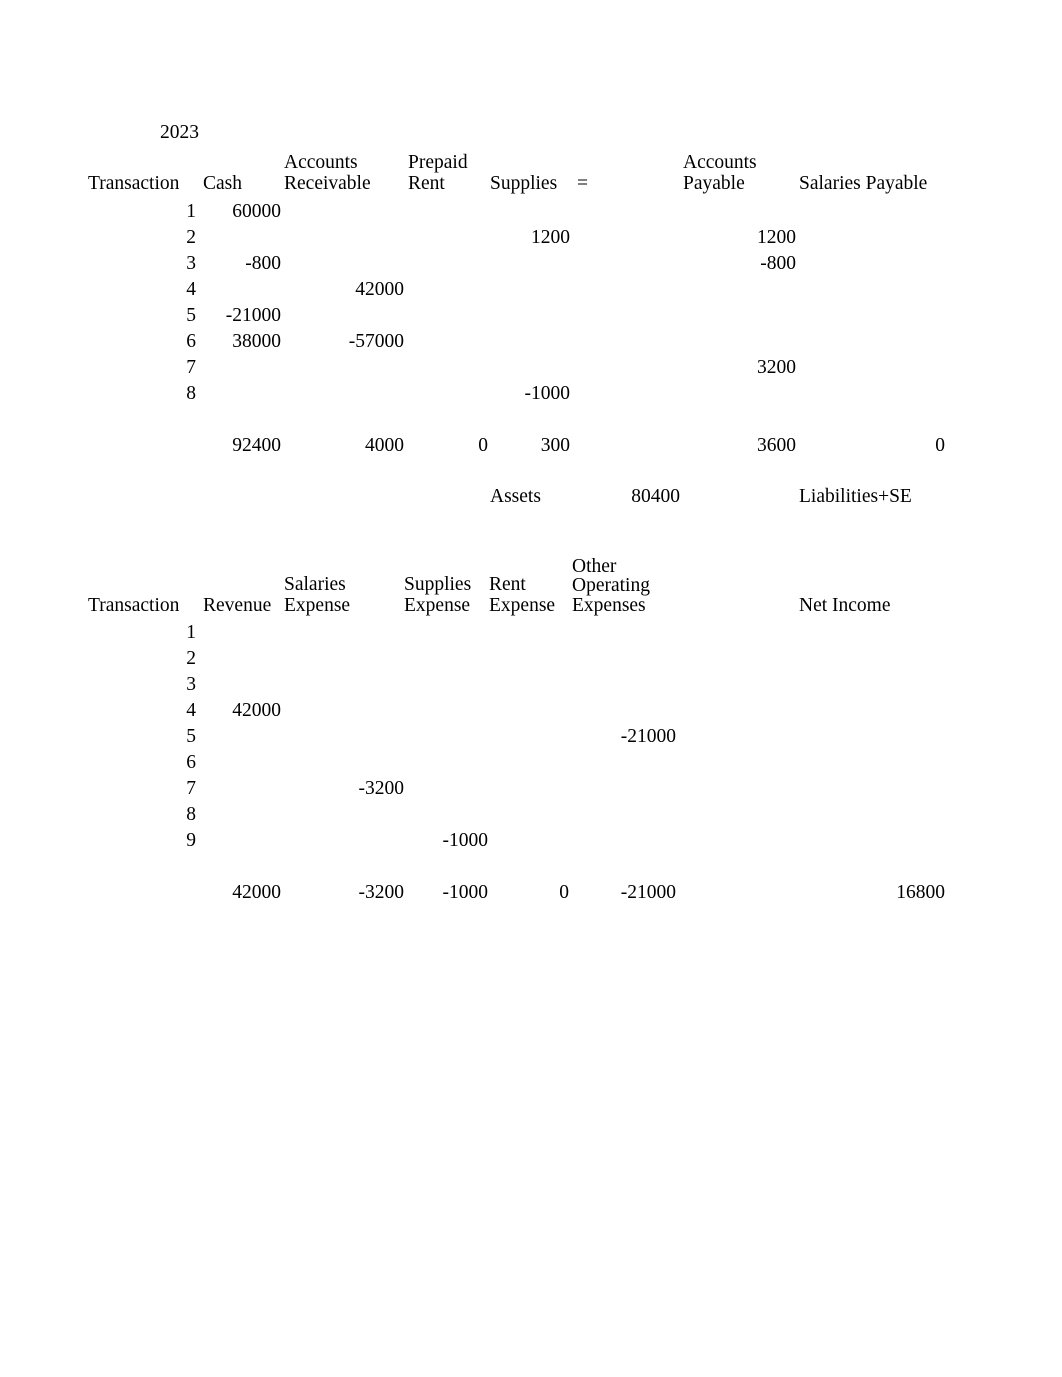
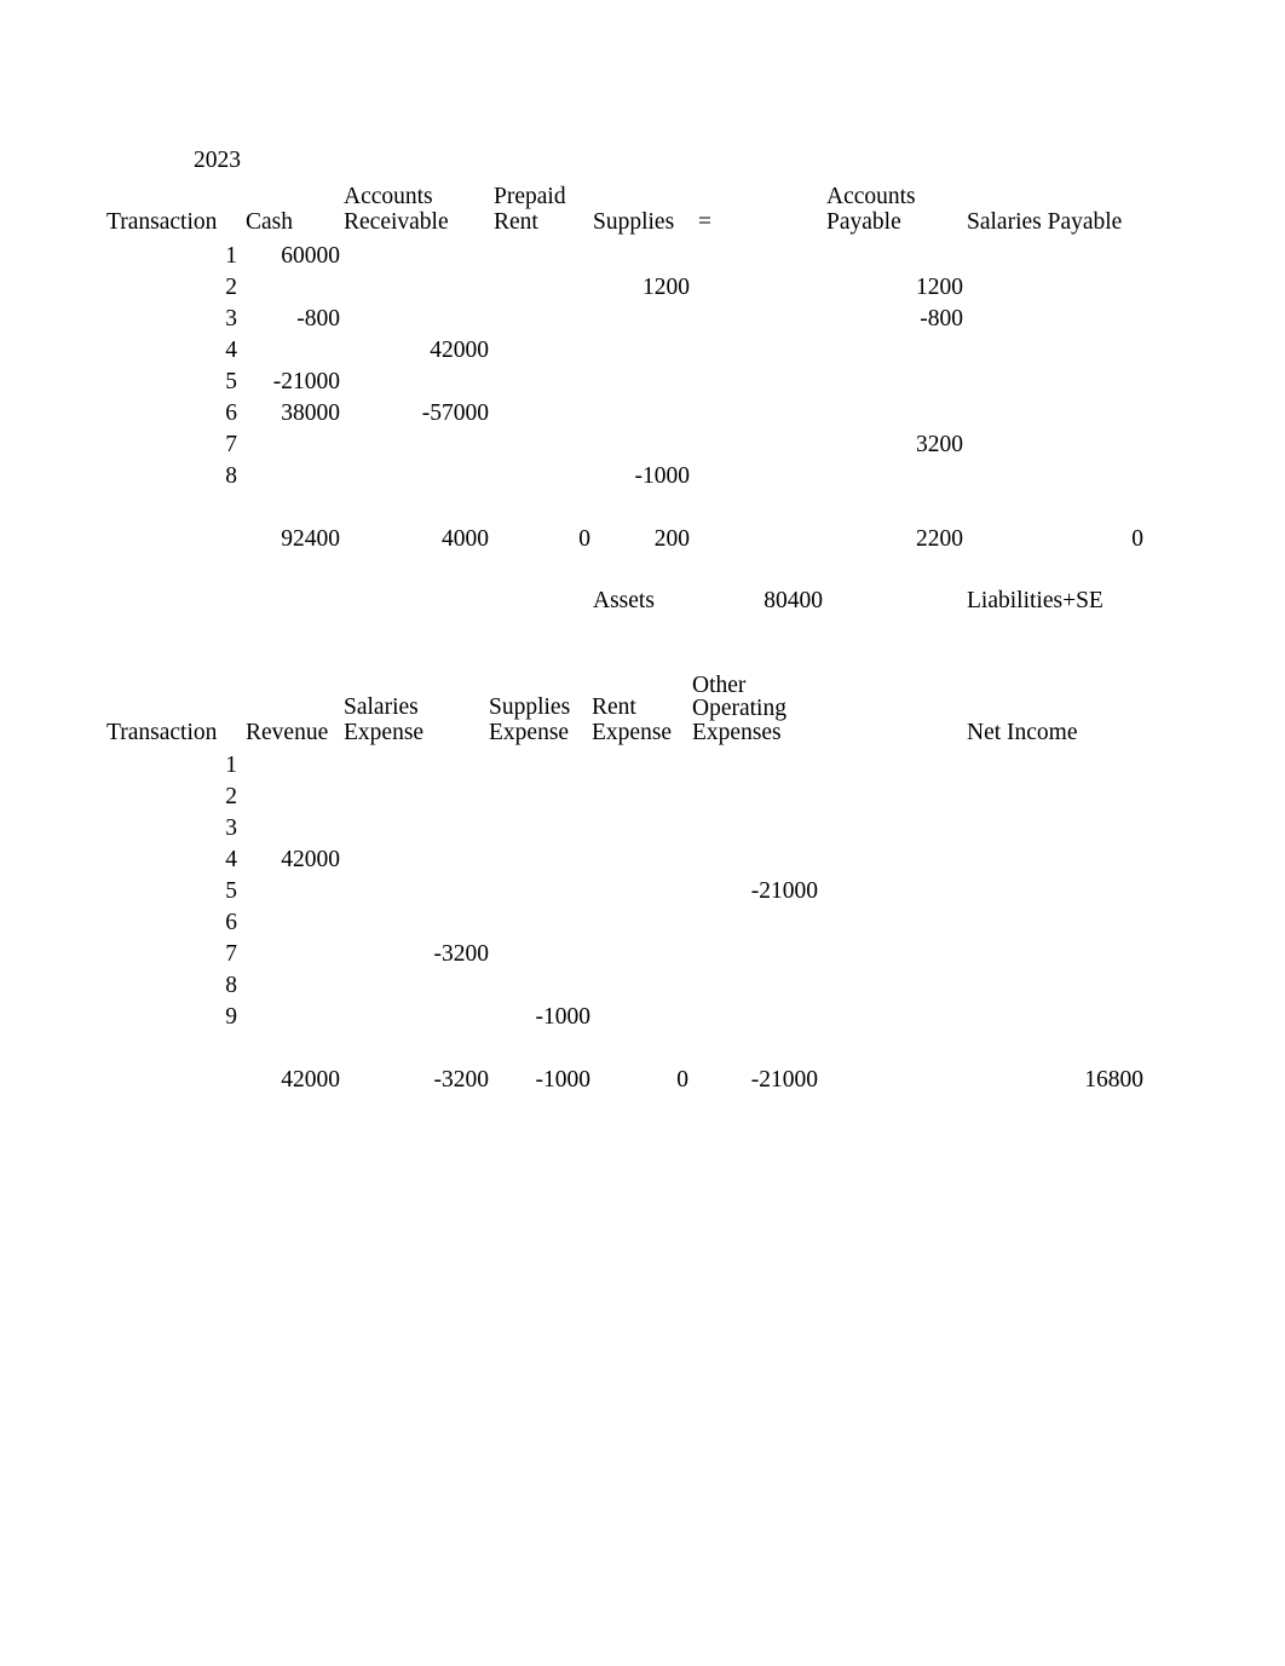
  2023
  Transaction
  Cash
  Accounts
  Receivable
  Prepaid
  Rent
  Supplies
  =
  Accounts
  Payable
  Salaries Payable
  1
  60000
  2
  1200
  1200
  3
  -800
  -800
  4
  42000
  5
  -21000
  6
  38000
  -57000
  7
  3200
  8
  -1000
  92400
  4000
  0
- 300
+ 200
- 3600
+ 2200
  0
  Assets
  80400
  Liabilities+SE
  Transaction
  Revenue
  Salaries
  Expense
  Supplies
  Expense
  Rent
  Expense
  Other
  Operating
  Expenses
  Net Income
  1
  2
  3
  4
  42000
  5
  -21000
  6
  7
  -3200
  8
  9
  -1000
  42000
  -3200
  -1000
  0
  -21000
  16800
